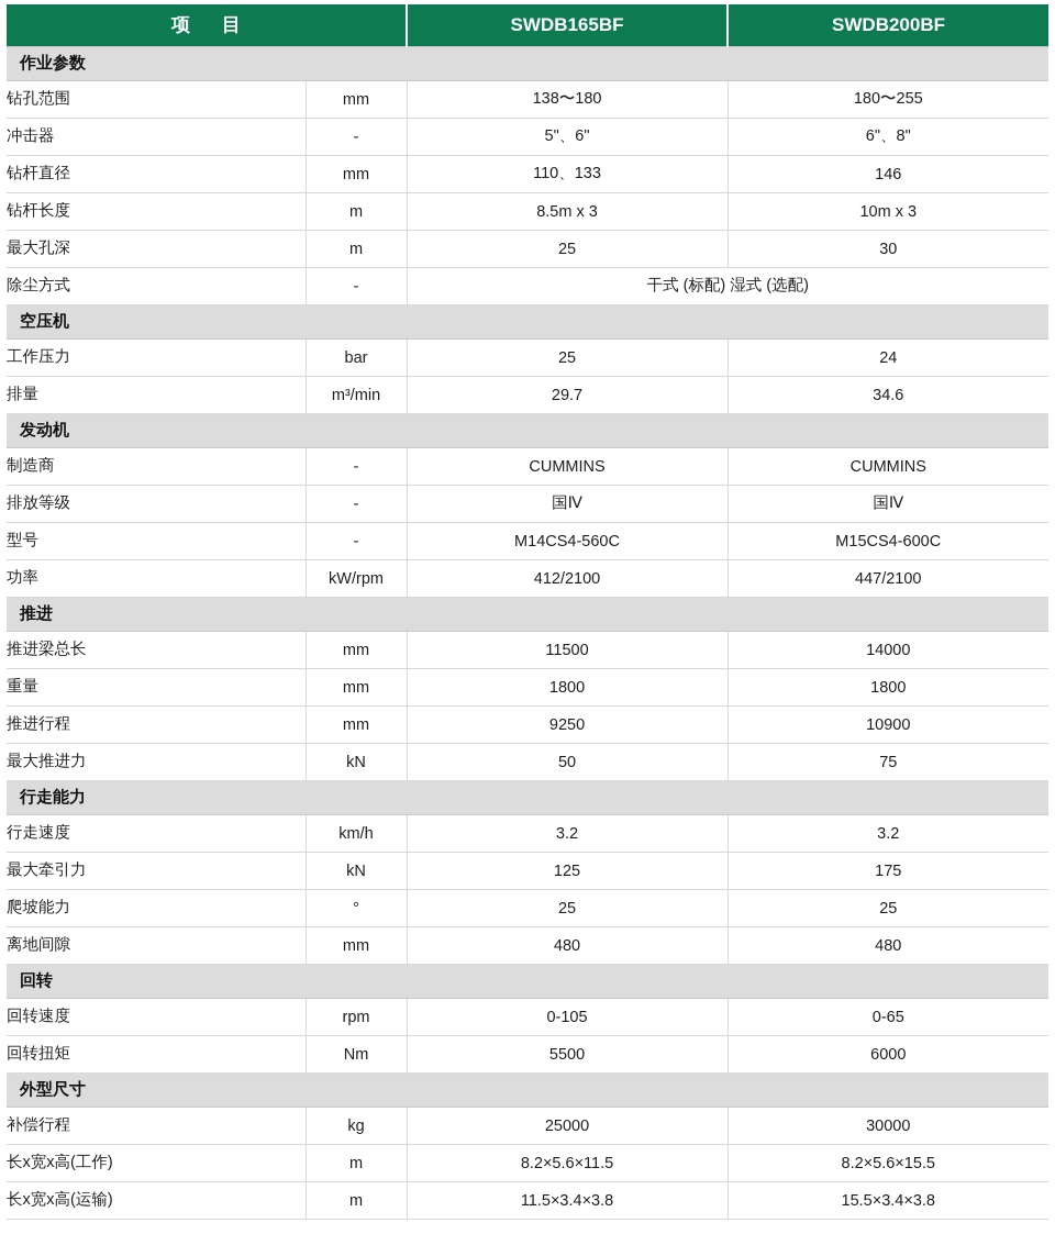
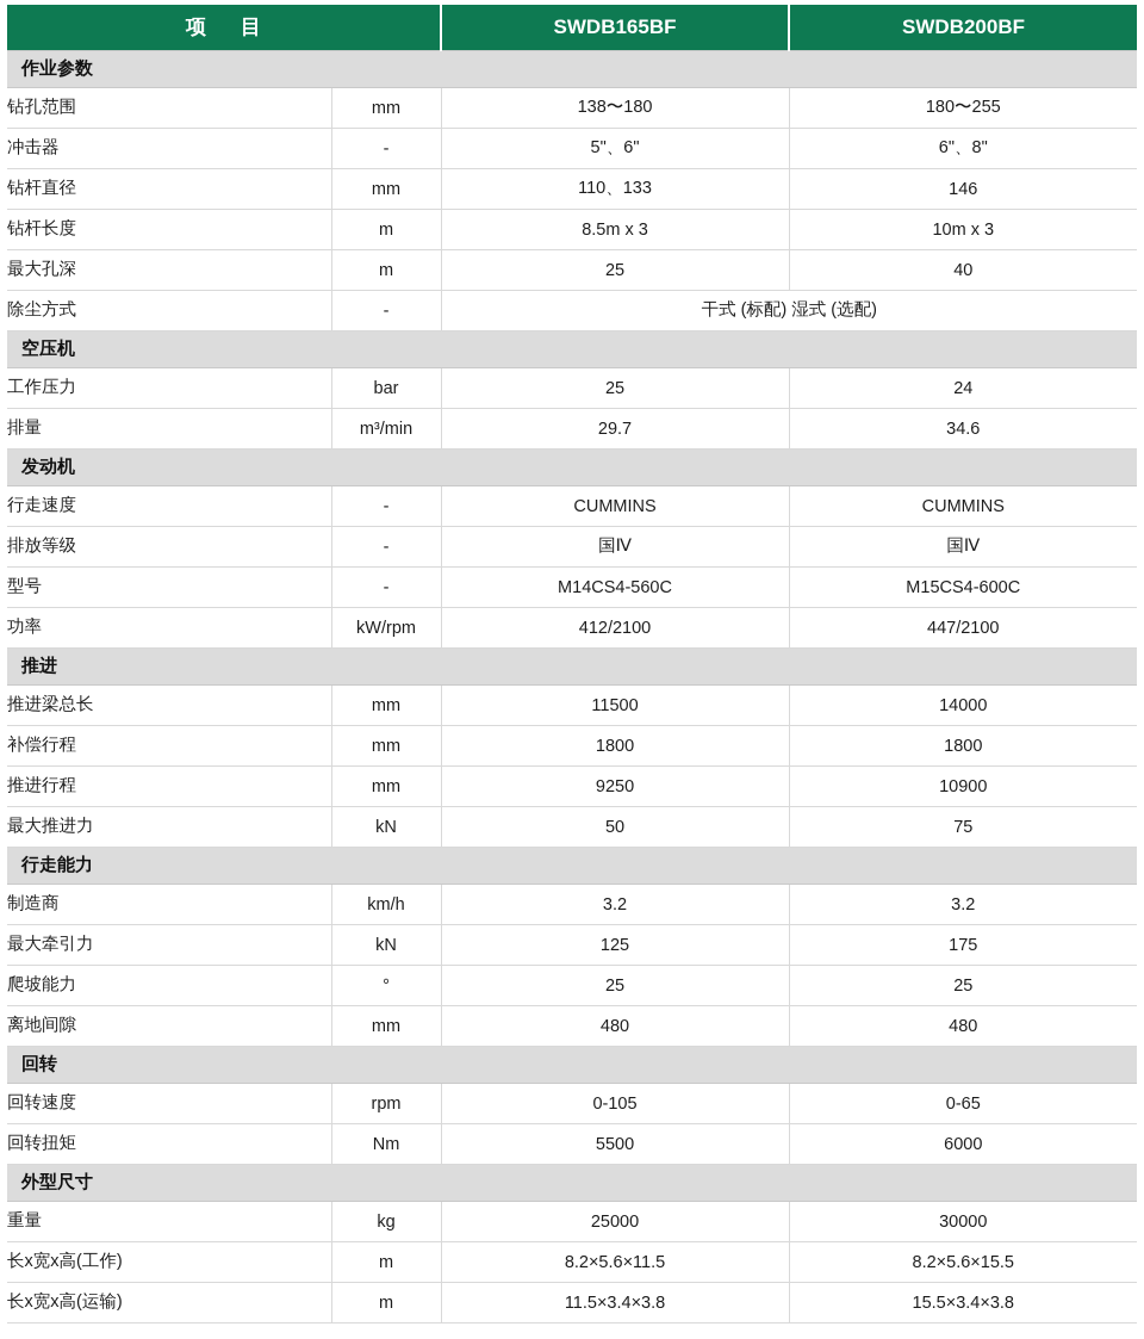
  项 目	SWDB165BF	SWDB200BF
  作业参数
  钻孔范围	mm	138〜180	180〜255
  冲击器	-	5"、6"	6"、8"
  钻杆直径	mm	110、133	146
  钻杆长度	m	8.5m x 3	10m x 3
- 最大孔深	m	25	30
+ 最大孔深	m	25	40
  除尘方式	-	干式 (标配) 湿式 (选配)
  空压机
  工作压力	bar	25	24
  排量	m³/min	29.7	34.6
  发动机
- 制造商	-	CUMMINS	CUMMINS
+ 行走速度	-	CUMMINS	CUMMINS
  排放等级	-	国Ⅳ	国Ⅳ
  型号	-	M14CS4-560C	M15CS4-600C
  功率	kW/rpm	412/2100	447/2100
  推进
  推进梁总长	mm	11500	14000
- 重量	mm	1800	1800
+ 补偿行程	mm	1800	1800
  推进行程	mm	9250	10900
  最大推进力	kN	50	75
  行走能力
- 行走速度	km/h	3.2	3.2
+ 制造商	km/h	3.2	3.2
  最大牵引力	kN	125	175
  爬坡能力	°	25	25
  离地间隙	mm	480	480
  回转
  回转速度	rpm	0-105	0-65
  回转扭矩	Nm	5500	6000
  外型尺寸
- 补偿行程	kg	25000	30000
+ 重量	kg	25000	30000
  长x宽x高(工作)	m	8.2×5.6×11.5	8.2×5.6×15.5
  长x宽x高(运输)	m	11.5×3.4×3.8	15.5×3.4×3.8
